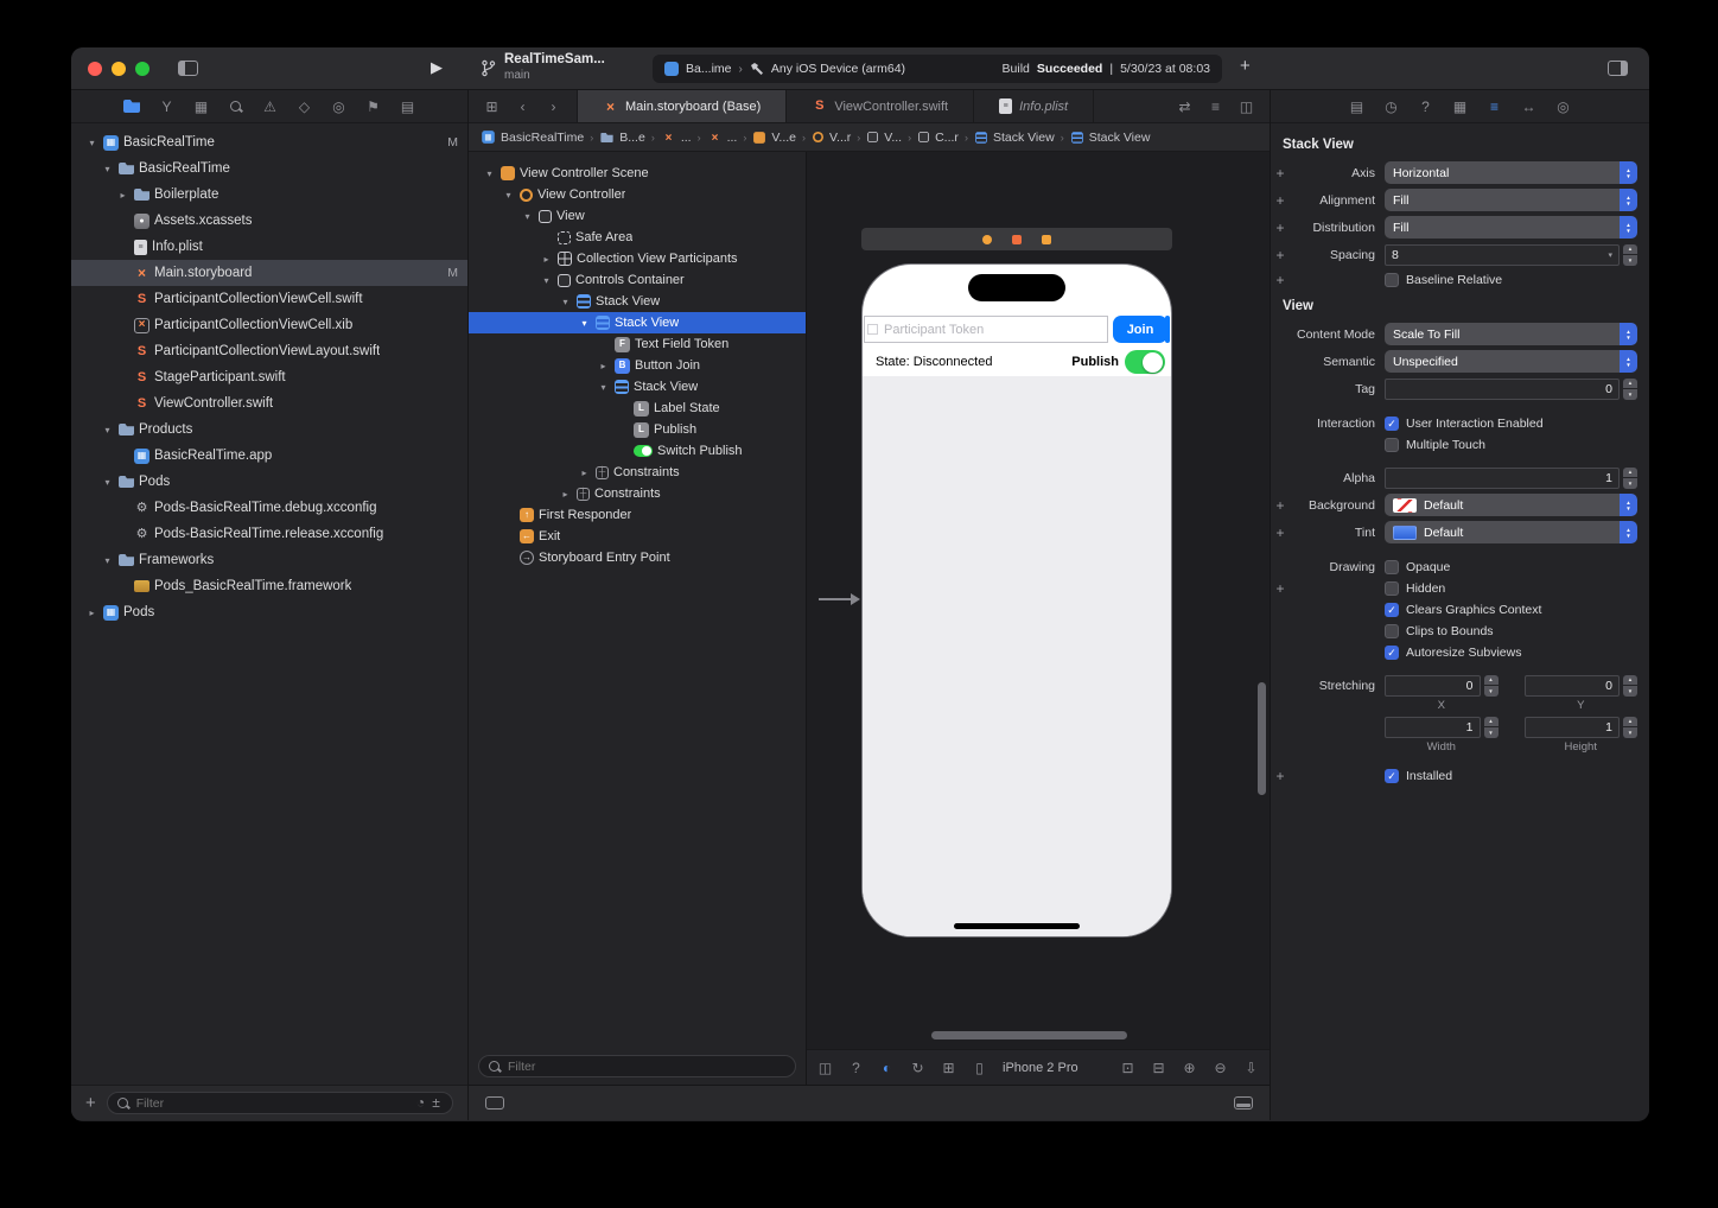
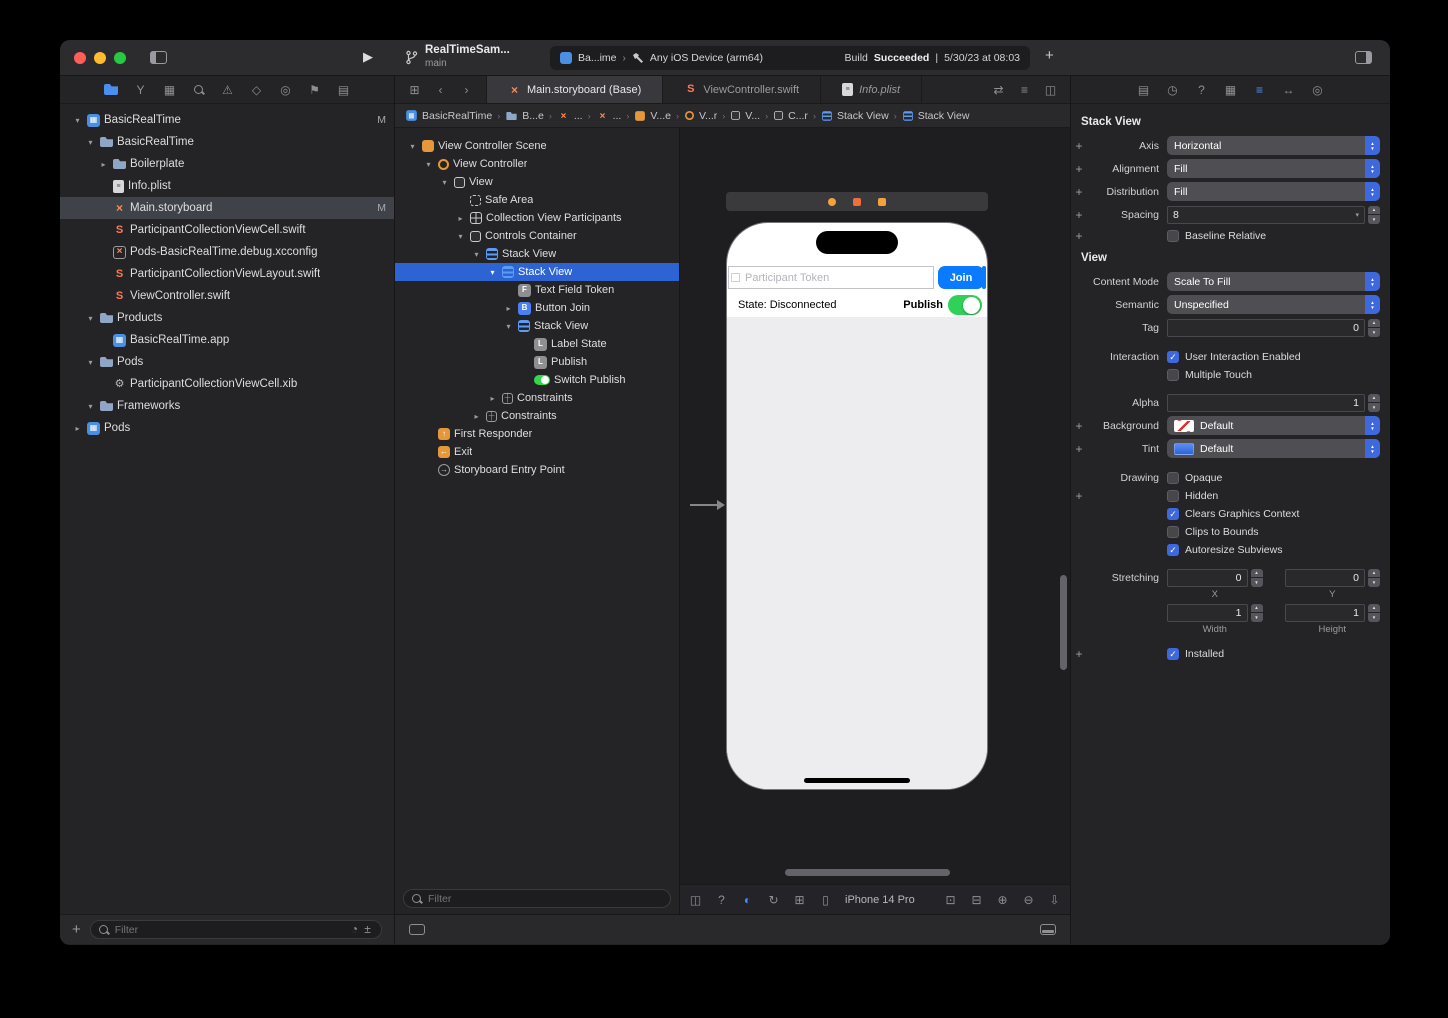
  ▶
  RealTimeSam...
  main
  Ba...ime
  ›
  Any iOS Device (arm64)
  Build
  Succeeded
  |
  5/30/23 at 08:03
  +
  Y
  ▦
  ⚠
  ◇
  ◎
  ⚑
  ▤
  ▾
  BasicRealTime
  M
  ▾
  BasicRealTime
  ▸
  Boilerplate
- Assets.xcassets
  Info.plist
  Main.storyboard
  M
  ParticipantCollectionViewCell.swift
- ParticipantCollectionViewCell.xib
+ P​ods-BasicRealTime.debug.xcconfig
  ParticipantCollectionViewLayout.swift
- StageParticipant.swift
  ViewController.swift
  ▾
  Products
  BasicRealTime.app
  ▾
  Pods
- P​ods-BasicRealTime.debug.xcconfig
+ ParticipantCollectionViewCell.xib
- Pods-BasicRealTime.release.xcconfig
  ▾
  Frameworks
- Pods_BasicRealTime.framework
  ▸
  Pods
  +
  Filter
  ◔ ±
  ⊞
  ‹
  ›
  Main.storyboard (Base)
  ViewController.swift
  Info.plist
  ⇄
  ≡
  ◫
  BasicRealTime
  ›
  B...e
  ›
  ...
  ›
  ...
  ›
  V...e
  ›
  V...r
  ›
  V...
  ›
  C...r
  ›
  Stack View
  ›
  Stack View
  ▾
  View Controller Scene
  ▾
  View Controller
  ▾
  View
  Safe Area
  ▸
  Collection View Participants
  ▾
  Controls Container
  ▾
  Stack View
  ▾
  Stack View
  Text Field Token
  ▸
  Button Join
  ▾
  Stack View
  Label State
  Publish
  Switch Publish
  ▸
  Constraints
  ▸
  Constraints
  First Responder
  Exit
  Storyboard Entry Point
  Filter
  Participant Token
  Join
  State: Disconnected
  Publish
  ◫
  ?
  ◐
  ↻
  ⊞
  ▯
- iPhone 2 Pro
+ iPhone 14 Pro
  ⊡
  ⊟
  ⊕
  ⊖
  ⇩
  ▤
  ◷
  ?
  ▦
  ≡
  ↔
  ◎
  Stack View
  +
  Axis
  Horizontal
  +
  Alignment
  Fill
  +
  Distribution
  Fill
  +
  Spacing
  8
  +
  Baseline Relative
  View
  Content Mode
  Scale To Fill
  Semantic
  Unspecified
  Tag
  0
  Interaction
  User Interaction Enabled
  Multiple Touch
  Alpha
  1
  +
  Background
  Default
  +
  Tint
  Default
  Drawing
  Opaque
  +
  Hidden
  Clears Graphics Context
  Clips to Bounds
  Autoresize Subviews
  Stretching
  0
  0
  X
  Y
  1
  1
  Width
  Height
  +
  Installed
